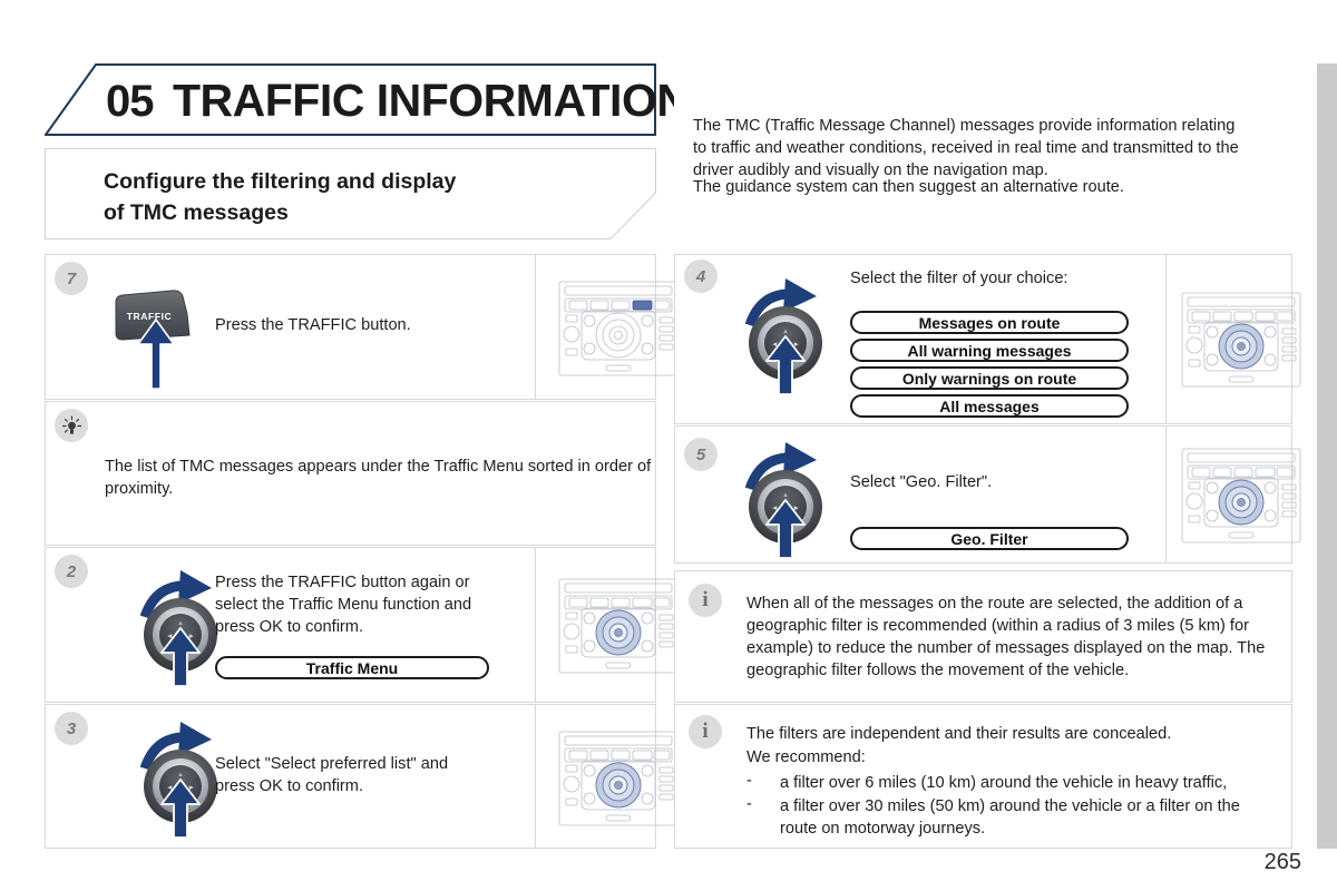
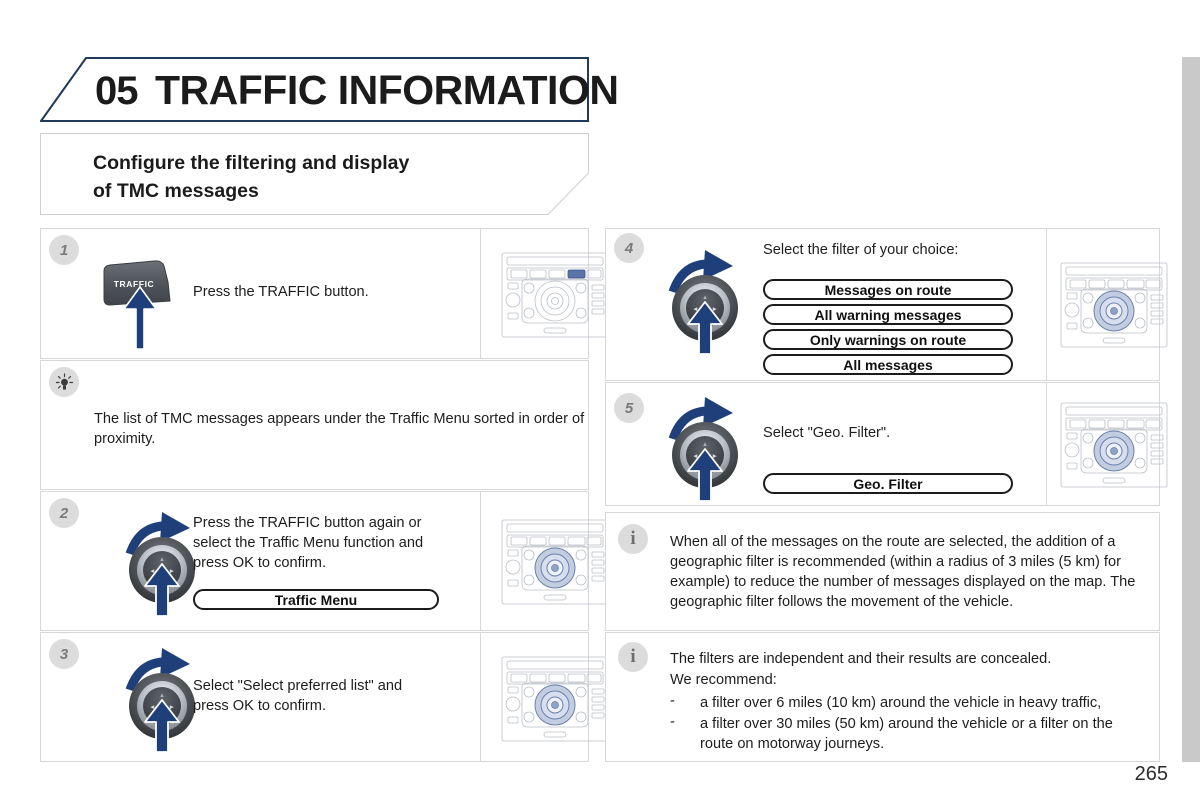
  05
  TRAFFIC INFORMATION
  Configure the filtering and display
  of TMC messages
- The TMC (Traffic Message Channel) messages provide information relating to traffic and weather conditions, received in real time and transmitted to the driver audibly and visually on the navigation map.
- The guidance system can then suggest an alternative route.
- 7
+ 1
  TRAFFIC
  Press the TRAFFIC button.
  The list of TMC messages appears under the Traffic Menu sorted in order of proximity.
  2
  Press the TRAFFIC button again or select the Traffic Menu function and press OK to confirm.
  Traffic Menu
  3
  Select "Select preferred list" and press OK to confirm.
  4
  Select the filter of your choice:
  Messages on route
  All warning messages
  Only warnings on route
  All messages
  5
  Select "Geo. Filter".
  Geo. Filter
  i
  When all of the messages on the route are selected, the addition of a geographic filter is recommended (within a radius of 3 miles (5 km) for example) to reduce the number of messages displayed on the map. The geographic filter follows the movement of the vehicle.
  i
  The filters are independent and their results are concealed.
  We recommend:
  -
  a filter over 6 miles (10 km) around the vehicle in heavy traffic,
  -
  a filter over 30 miles (50 km) around the vehicle or a filter on the route on motorway journeys.
  265
